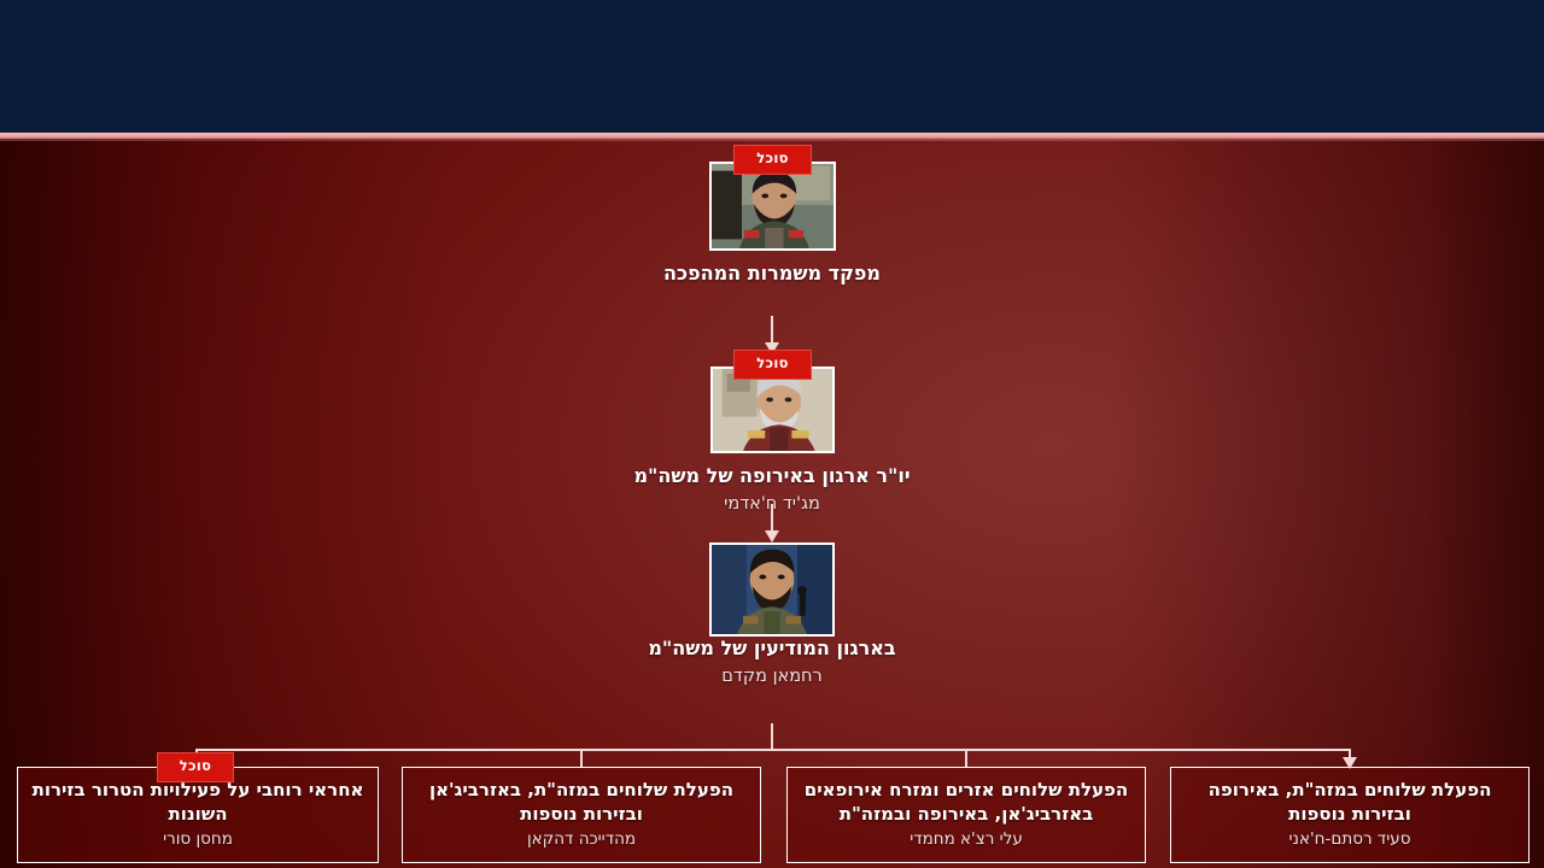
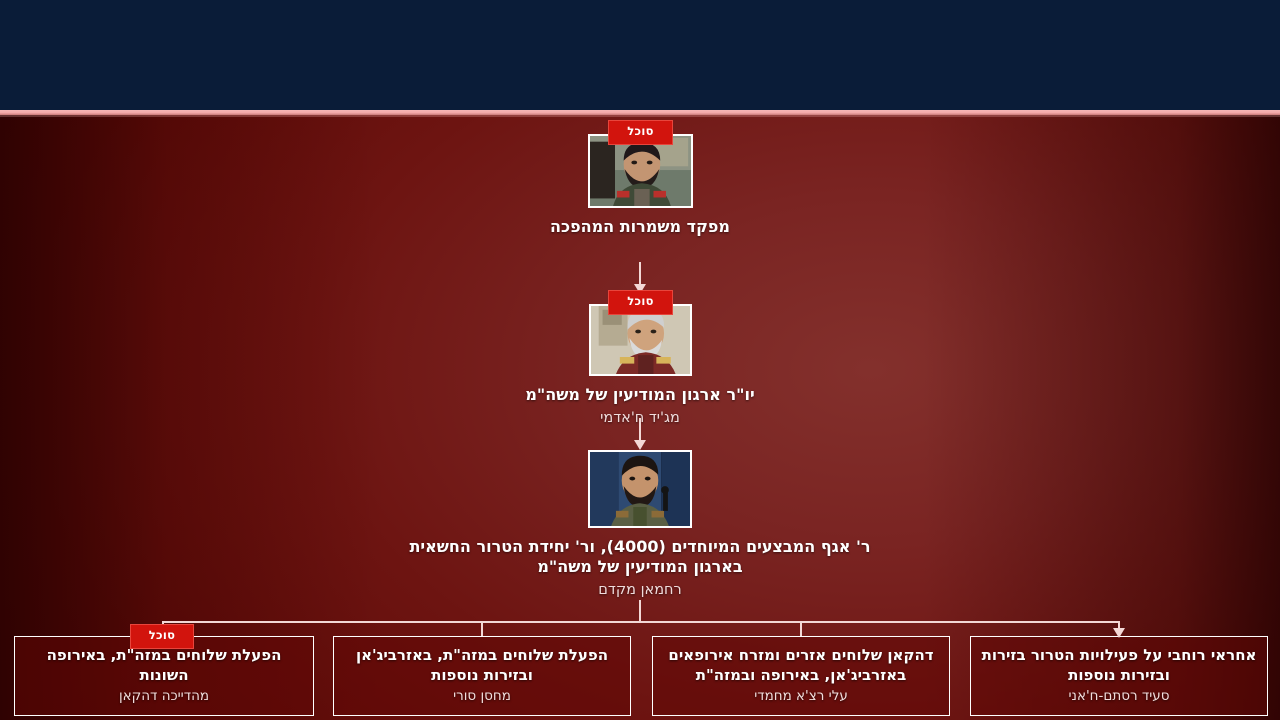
  סוכל
  מפקד משמרות המהפכה
  סוכל
- יו"ר ארגון באירופה של משה"מ
+ יו"ר ארגון המודיעין של משה"מ
  מג'יד'אדמי
+ ר' אגף המבצעים המיוחדים (4000), ור' יחידת הטרור החשאית
  בארגון המודיעין של משה"מ
  רחמאן מקדם
- אחראי רוחבי על פעילויות הטרור בזירות
+ הפעלת שלוחים במזה"ת, באירופה
  השונות
- מחסן סורי
+ מהדייכה דהקאן
  סוכל
  הפעלת שלוחים במזה"ת, באזרביג'אן
  ובזירות נוספות
- מהדייכה דהקאן
+ מחסן סורי
- הפעלת שלוחים אזרים ומזרח אירופאים
+ דהקאן שלוחים אזרים ומזרח אירופאים
  באזרביג'אן, באירופה ובמזה"ת
  עלי רצ'א מחמדי
- הפעלת שלוחים במזה"ת, באירופה
+ אחראי רוחבי על פעילויות הטרור בזירות
  ובזירות נוספות
  סעיד רסתם-ח'אני
